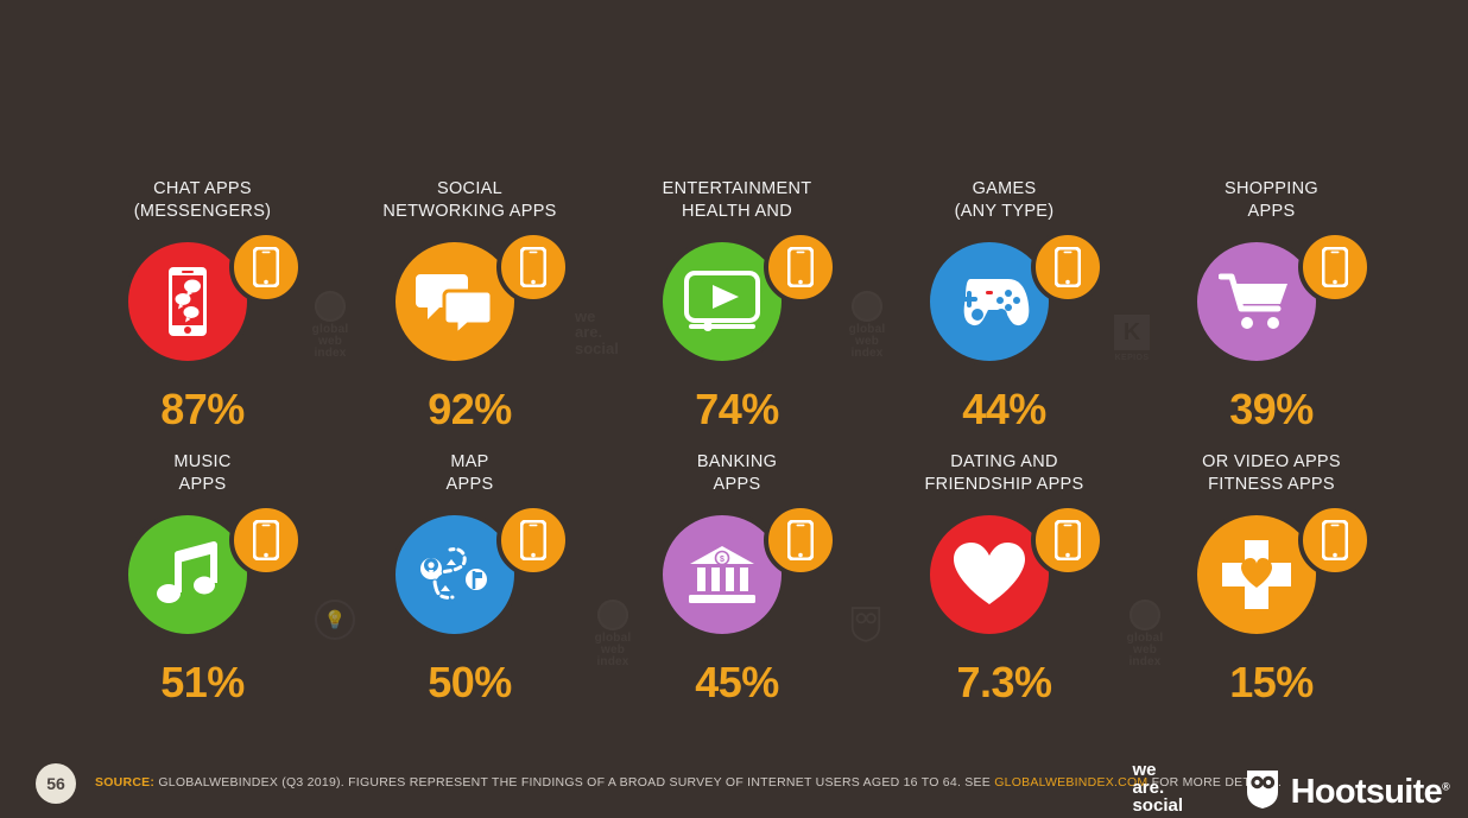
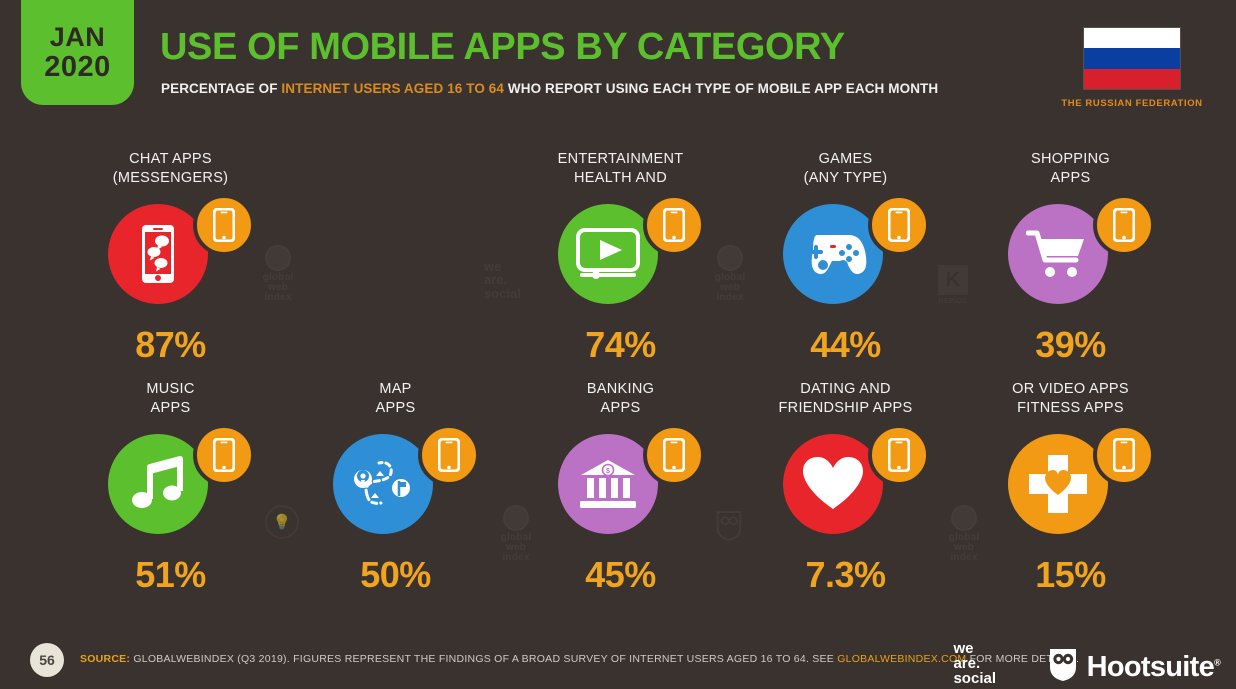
+ JAN
+ 2020
+ USE OF MOBILE APPS BY CATEGORY
+ PERCENTAGE OF INTERNET USERS AGED 16 TO 64 WHO REPORT USING EACH TYPE OF MOBILE APP EACH MONTH
+ THE RUSSIAN FEDERATION
  CHAT APPS
  (MESSENGERS)
  87%
- SOCIAL
- NETWORKING APPS
- 92%
  ENTERTAINMENT
  HEALTH AND
  74%
  GAMES
  (ANY TYPE)
  44%
  SHOPPING
  APPS
  39%
  MUSIC
  APPS
  51%
  MAP
  APPS
  50%
  BANKING
  APPS
  45%
  DATING AND
  FRIENDSHIP APPS
  7.3%
  OR VIDEO APPS
  FITNESS APPS
  15%
  💡
  56
  SOURCE: GLOBALWEBINDEX (Q3 2019). FIGURES REPRESENT THE FINDINGS OF A BROAD SURVEY OF INTERNET USERS AGED 16 TO 64. SEE GLOBALWEBINDEX.COM FOR MORE DET.
  we
  are.
  social
  Hootsuite®
